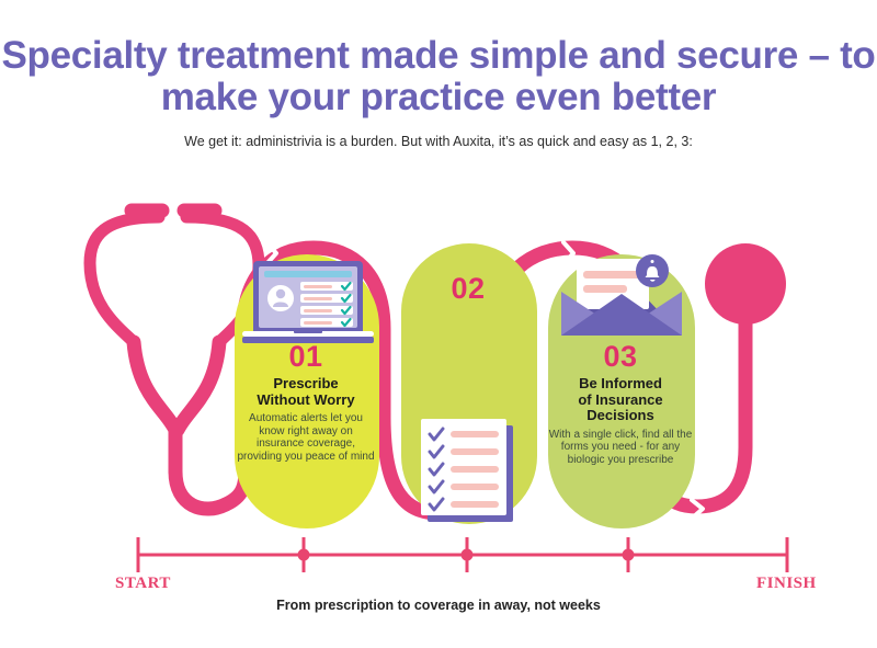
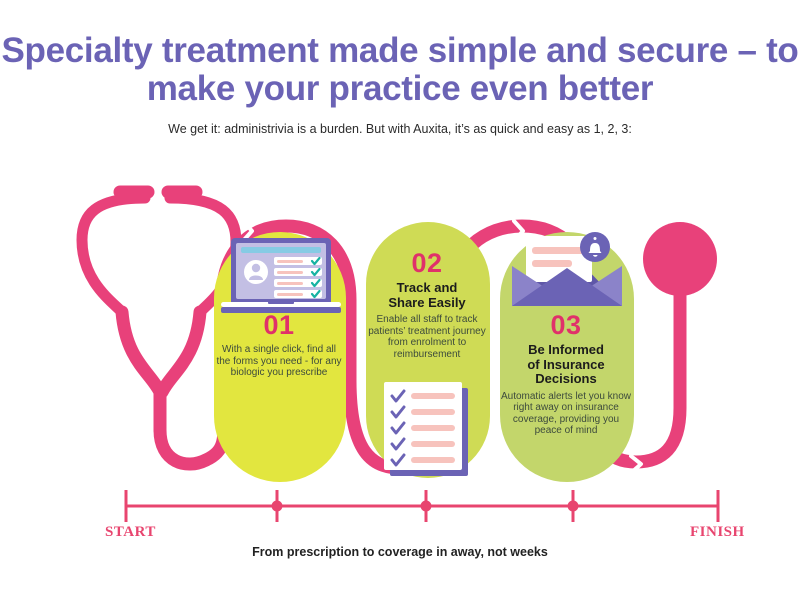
  Specialty treatment made simple and secure – to make your practice even better
  We get it: administrivia is a burden. But with Auxita, it’s as quick and easy as 1, 2, 3:
  01
- Prescribe
- Without Worry
- Automatic alerts let you know right away on insurance coverage, providing you peace of mind
+ With a single click, find all the forms you need - for any biologic you prescribe
  02
+ Track and
+ Share Easily
+ Enable all staff to track patients’ treatment journey from enrolment to reimbursement
  03
  Be Informed
  of Insurance
  Decisions
- With a single click, find all the forms you need - for any biologic you prescribe
+ Automatic alerts let you know right away on insurance coverage, providing you peace of mind
  START
  FINISH
  From prescription to coverage in away, not weeks
